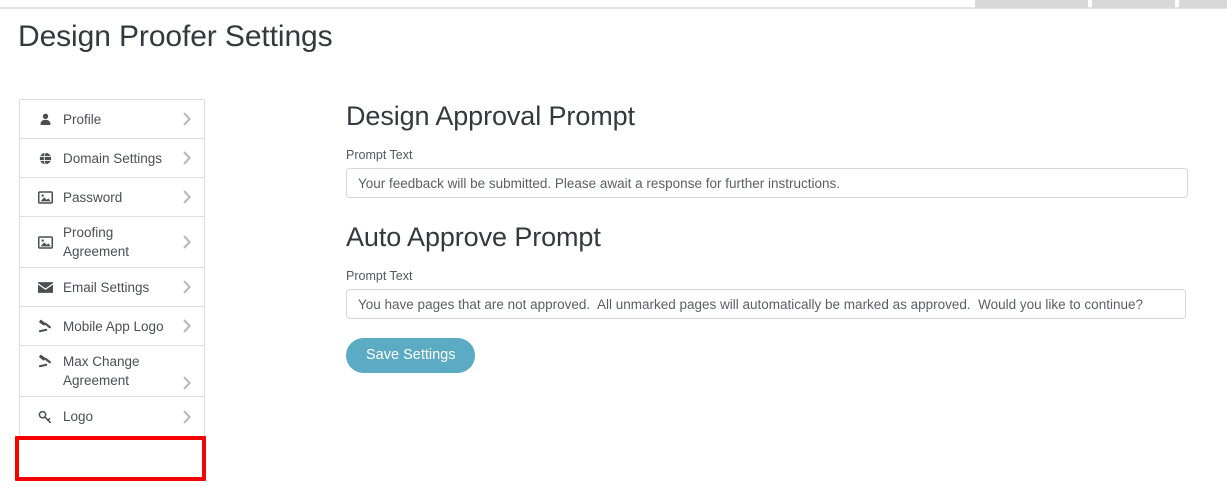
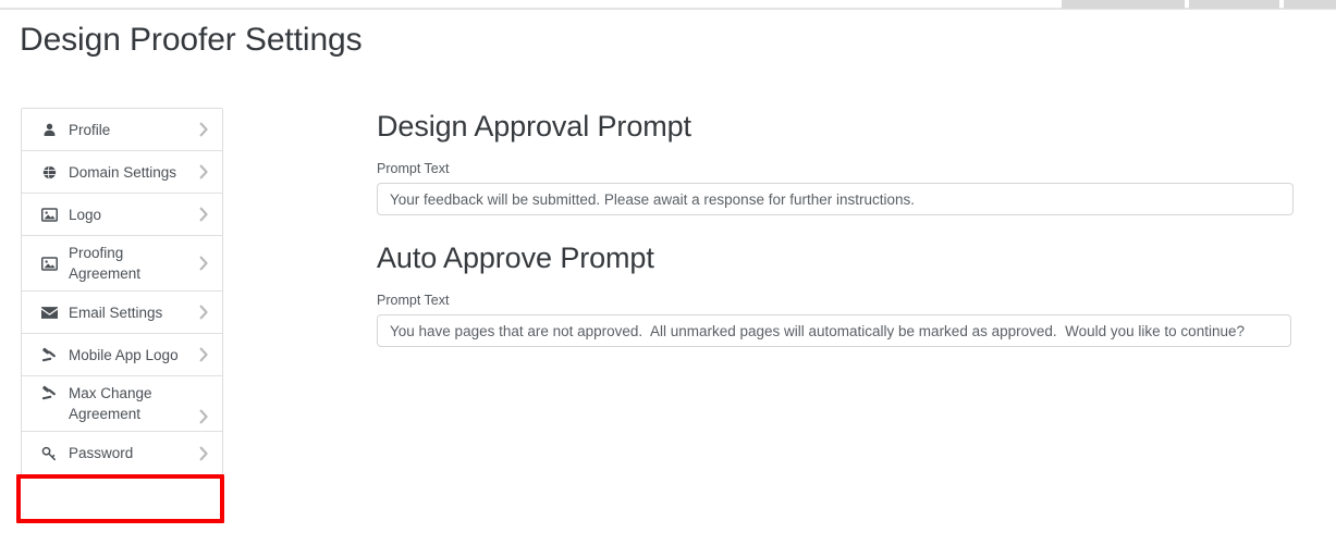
  Design Proofer Settings
  Profile
  Domain Settings
- Password
+ Logo
  Proofing Agreement
  Email Settings
  Mobile App Logo
  Max Change Agreement
- Logo
+ Password
  Design Approval Prompt
  Prompt Text
  Your feedback will be submitted. Please await a response for further instructions.
  Auto Approve Prompt
  Prompt Text
  You have pages that are not approved. All unmarked pages will automatically be marked as approved. Would you like to continue?
- Save Settings
